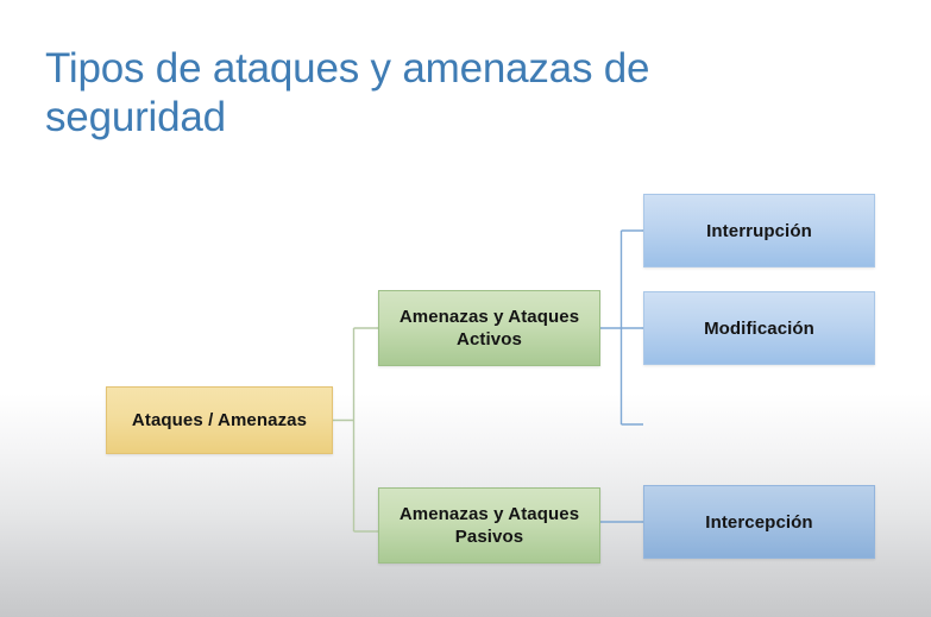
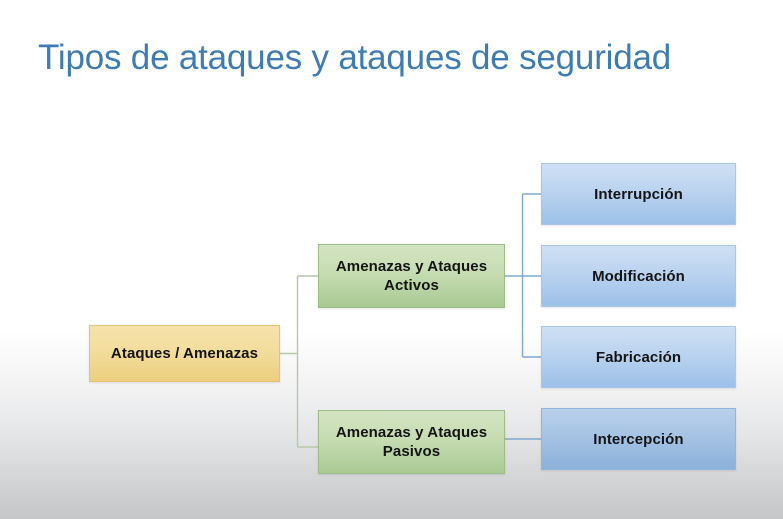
- Tipos de ataques y amenazas de seguridad
+ Tipos de ataques y ataques de seguridad
  Ataques / Amenazas
  Amenazas y Ataques
  Activos
  Amenazas y Ataques
  Pasivos
  Interrupción
  Modificación
+ Fabricación
  Intercepción
